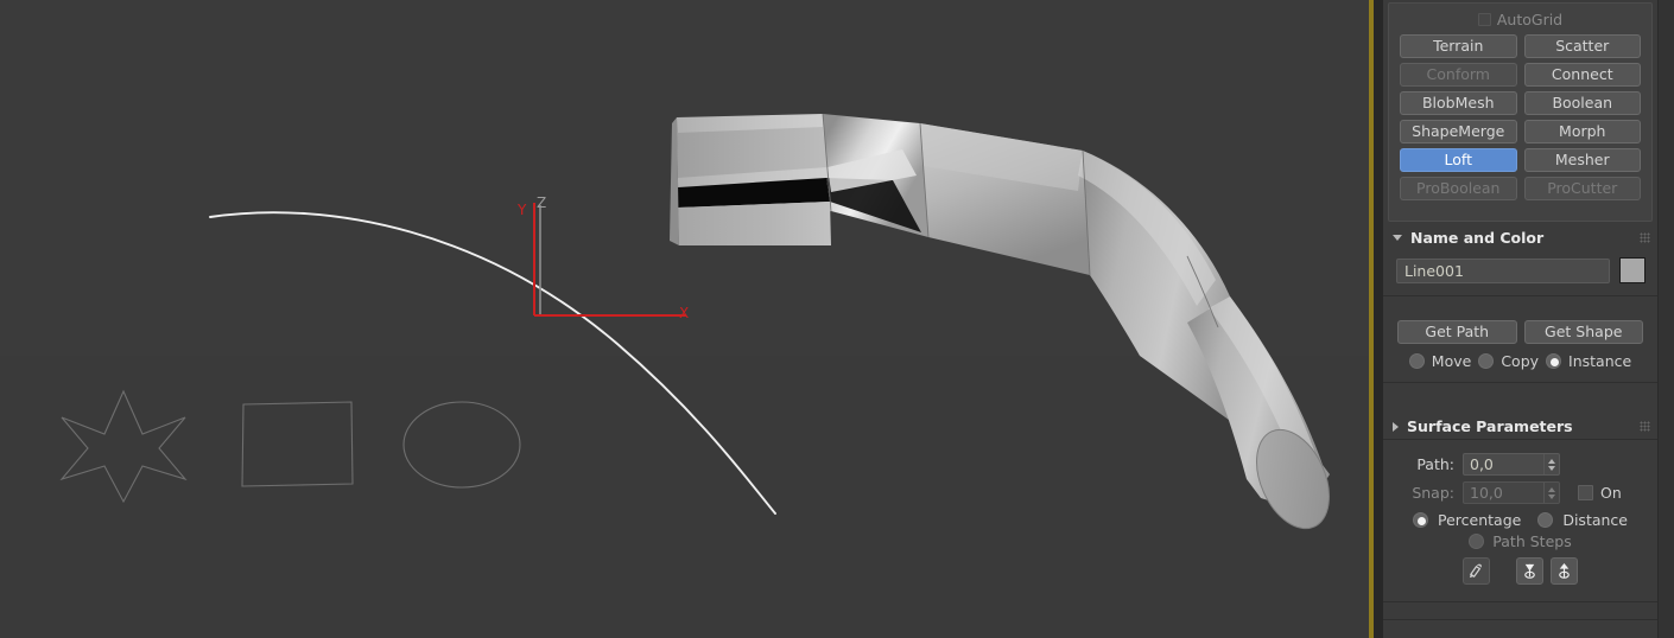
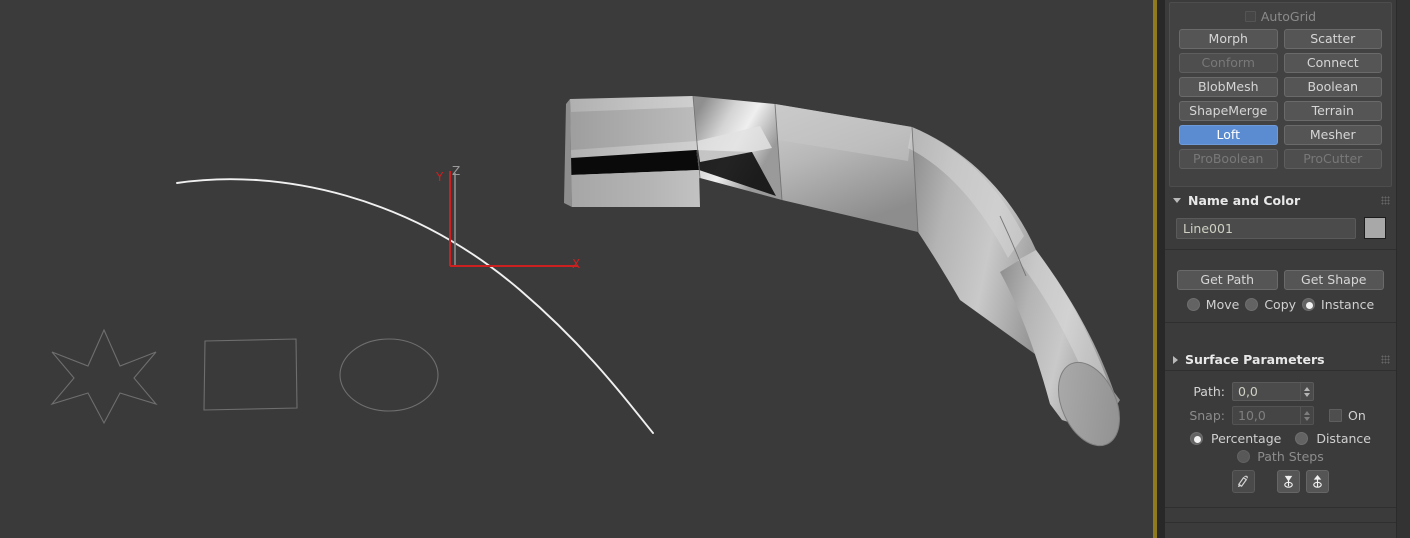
  Y
  Z
  X
  AutoGrid
- Terrain
+ Morph
  Scatter
  Conform
  Connect
  BlobMesh
  Boolean
  ShapeMerge
- Morph
+ Terrain
  Loft
  Mesher
  ProBoolean
  ProCutter
  Name and Color
  Line001
  Get Path
  Get Shape
  Move
  Copy
  Instance
  Surface Parameters
  Path:
  0,0
  Snap:
  10,0
  On
  Percentage
  Distance
  Path Steps
